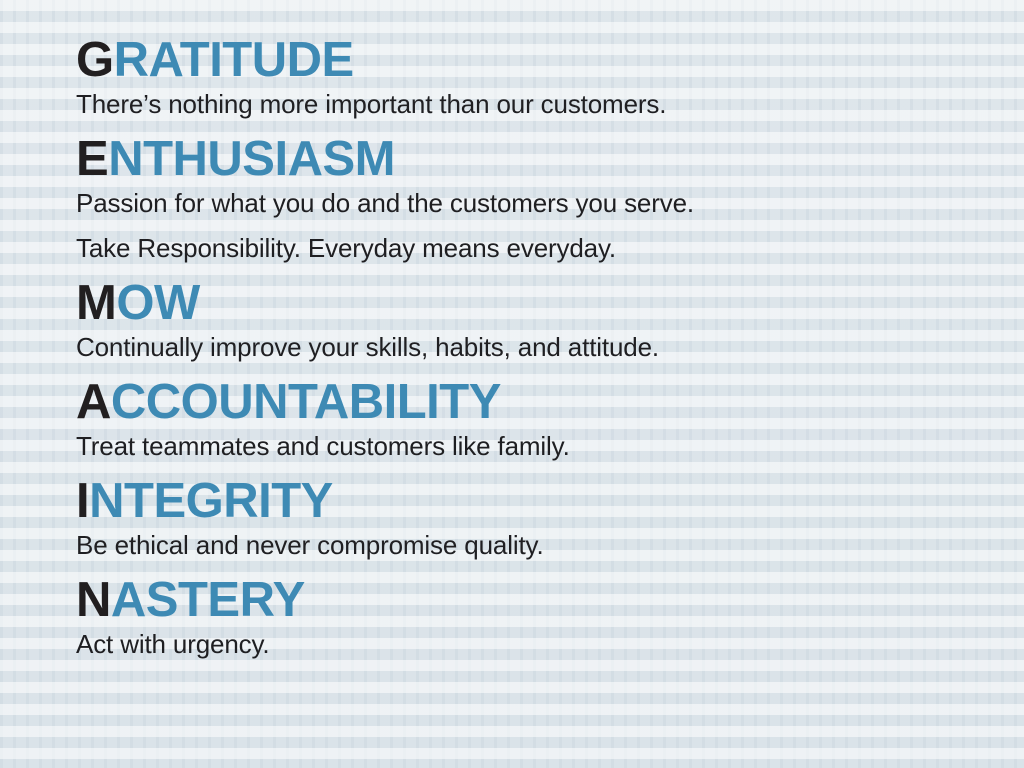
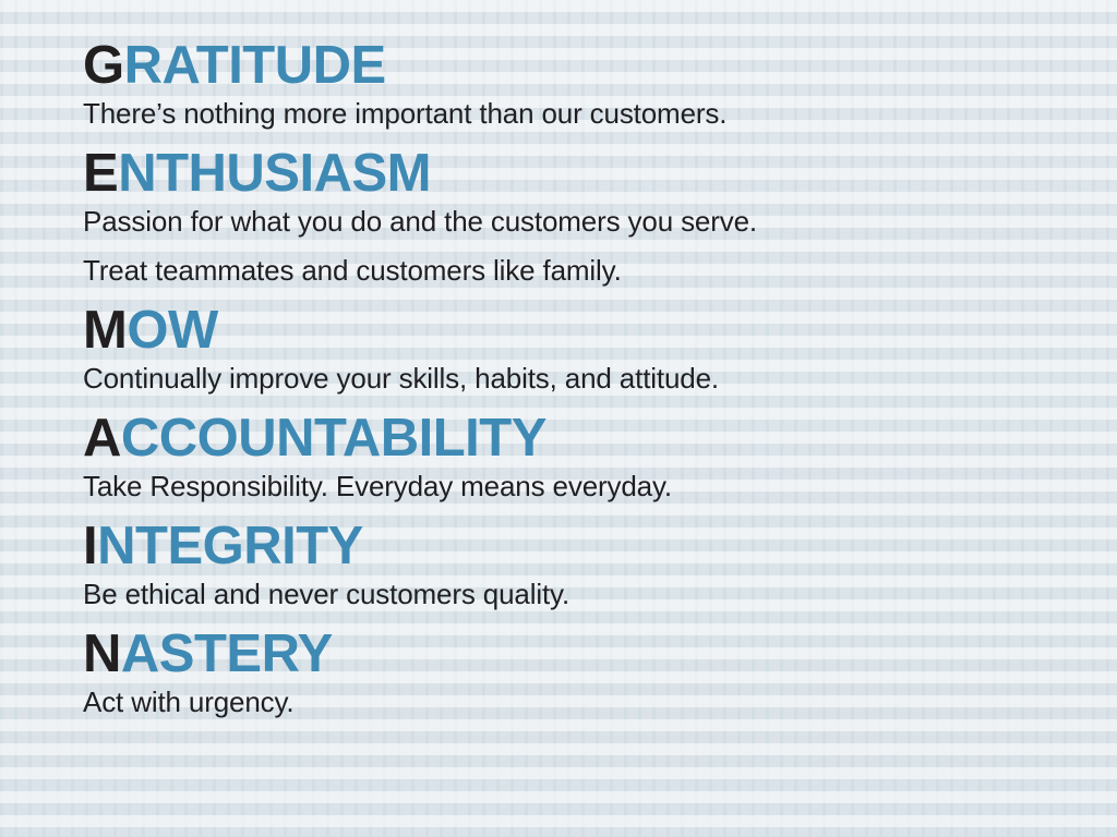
  GRATITUDE
  There’s nothing more important than our customers.
  ENTHUSIASM
  Passion for what you do and the customers you serve.
- Take Responsibility. Everyday means everyday.
+ Treat teammates and customers like family.
  MOW
  Continually improve your skills, habits, and attitude.
  ACCOUNTABILITY
- Treat teammates and customers like family.
+ Take Responsibility. Everyday means everyday.
  INTEGRITY
- Be ethical and never compromise quality.
+ Be ethical and never customers quality.
  NASTERY
  Act with urgency.
